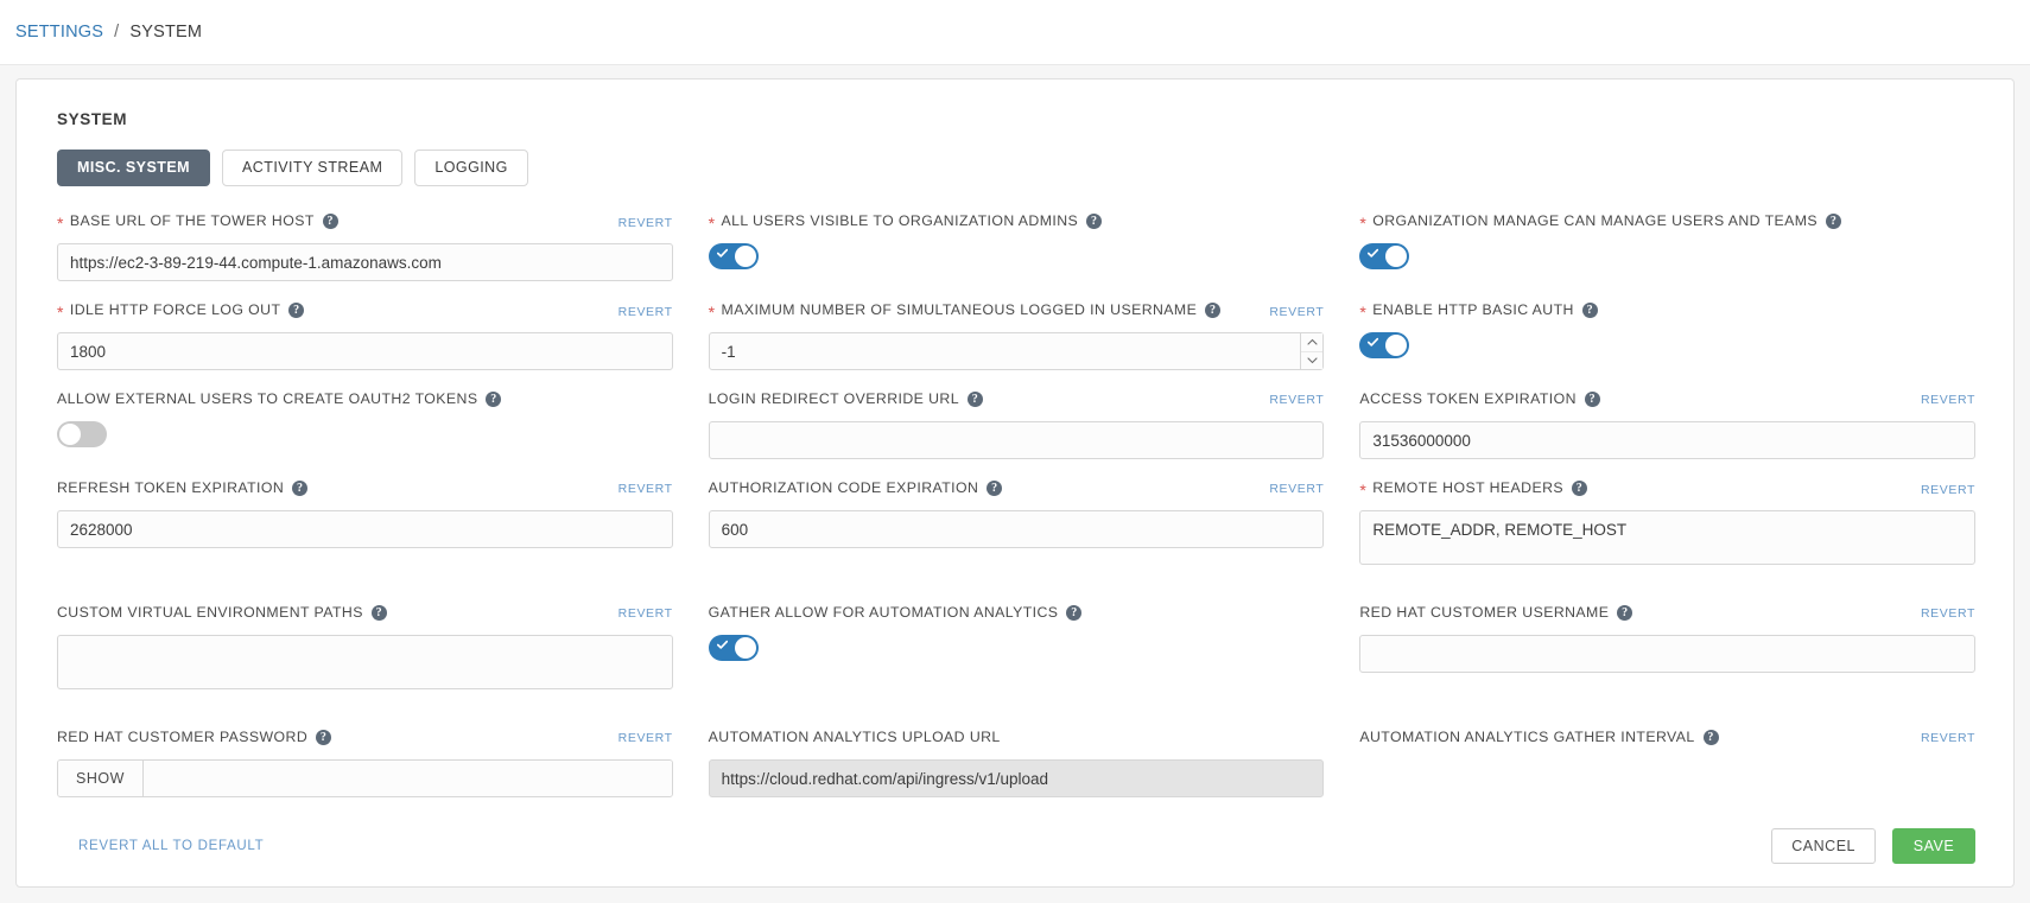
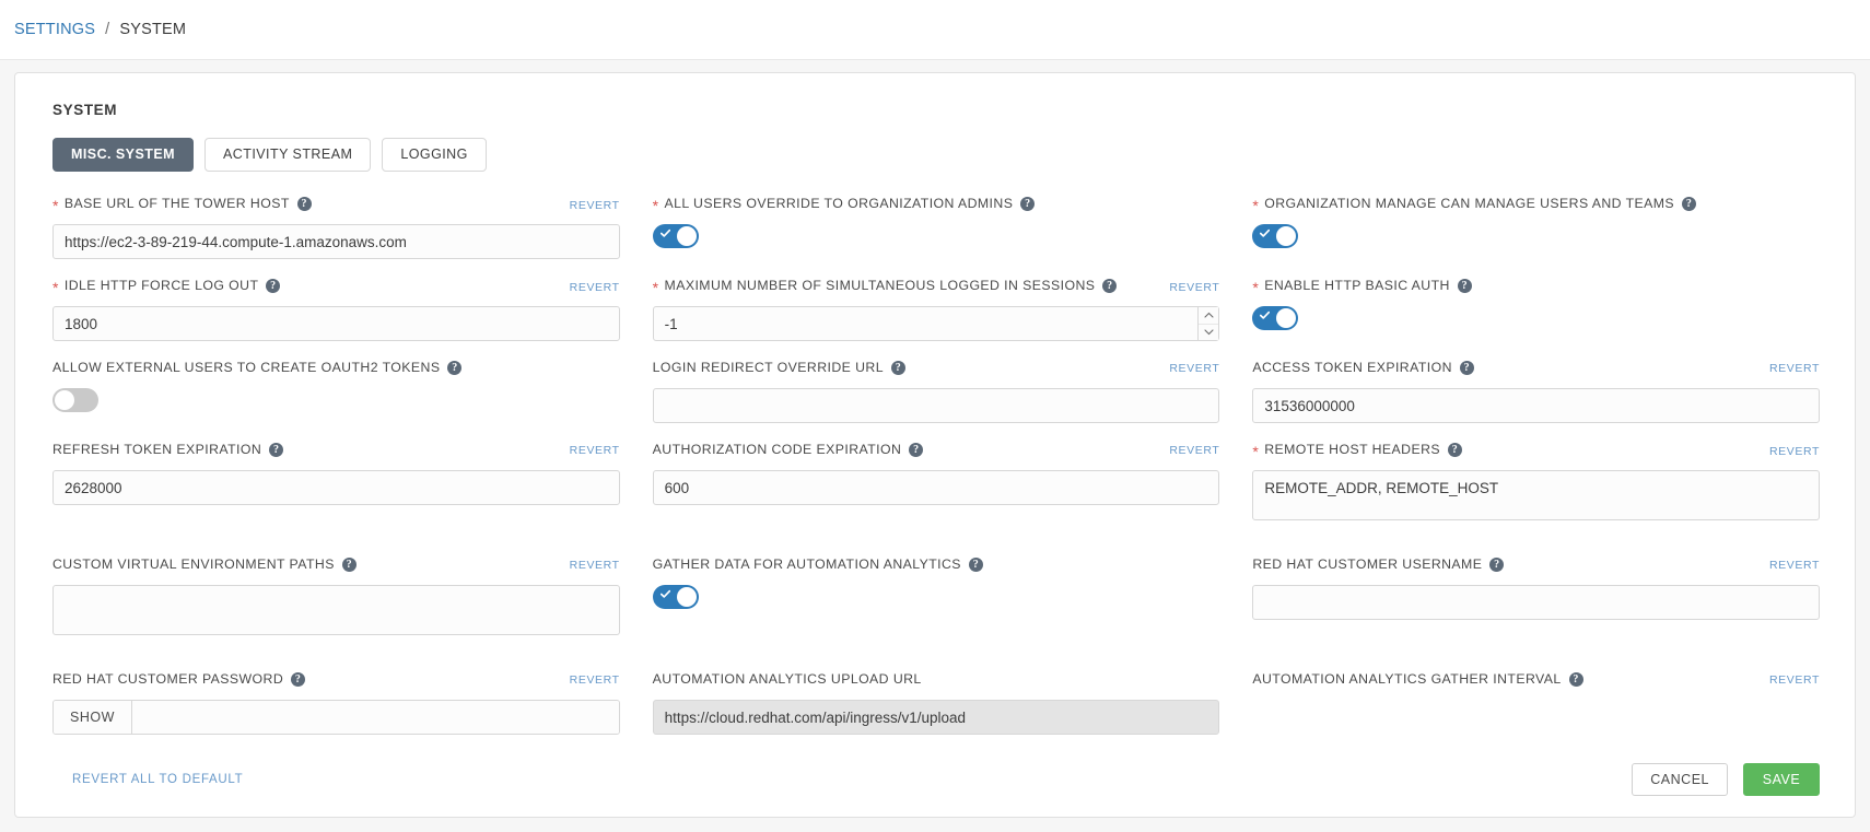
  SETTINGS
  /
  SYSTEM
  SYSTEM
  MISC. SYSTEM
  ACTIVITY STREAM
  LOGGING
  *
  BASE URL OF THE TOWER HOST
  ?
  REVERT
  https://ec2-3-89-219-44.compute-1.amazonaws.com
  *
- ALL USERS VISIBLE TO ORGANIZATION ADMINS
+ ALL USERS OVERRIDE TO ORGANIZATION ADMINS
  ?
  *
  ORGANIZATION MANAGE CAN MANAGE USERS AND TEAMS
  ?
  *
  IDLE HTTP FORCE LOG OUT
  ?
  REVERT
  1800
  *
- MAXIMUM NUMBER OF SIMULTANEOUS LOGGED IN USERNAME
+ MAXIMUM NUMBER OF SIMULTANEOUS LOGGED IN SESSIONS
  ?
  REVERT
  -1
  *
  ENABLE HTTP BASIC AUTH
  ?
  ALLOW EXTERNAL USERS TO CREATE OAUTH2 TOKENS
  ?
  LOGIN REDIRECT OVERRIDE URL
  ?
  REVERT
  ACCESS TOKEN EXPIRATION
  ?
  REVERT
  31536000000
  REFRESH TOKEN EXPIRATION
  ?
  REVERT
  2628000
  AUTHORIZATION CODE EXPIRATION
  ?
  REVERT
  600
  *
  REMOTE HOST HEADERS
  ?
  REVERT
  REMOTE_ADDR, REMOTE_HOST
  CUSTOM VIRTUAL ENVIRONMENT PATHS
  ?
  REVERT
- GATHER ALLOW FOR AUTOMATION ANALYTICS
+ GATHER DATA FOR AUTOMATION ANALYTICS
  ?
  RED HAT CUSTOMER USERNAME
  ?
  REVERT
  RED HAT CUSTOMER PASSWORD
  ?
  REVERT
  SHOW
  AUTOMATION ANALYTICS UPLOAD URL
  https://cloud.redhat.com/api/ingress/v1/upload
  AUTOMATION ANALYTICS GATHER INTERVAL
  ?
  REVERT
  REVERT ALL TO DEFAULT
  CANCEL
  SAVE
